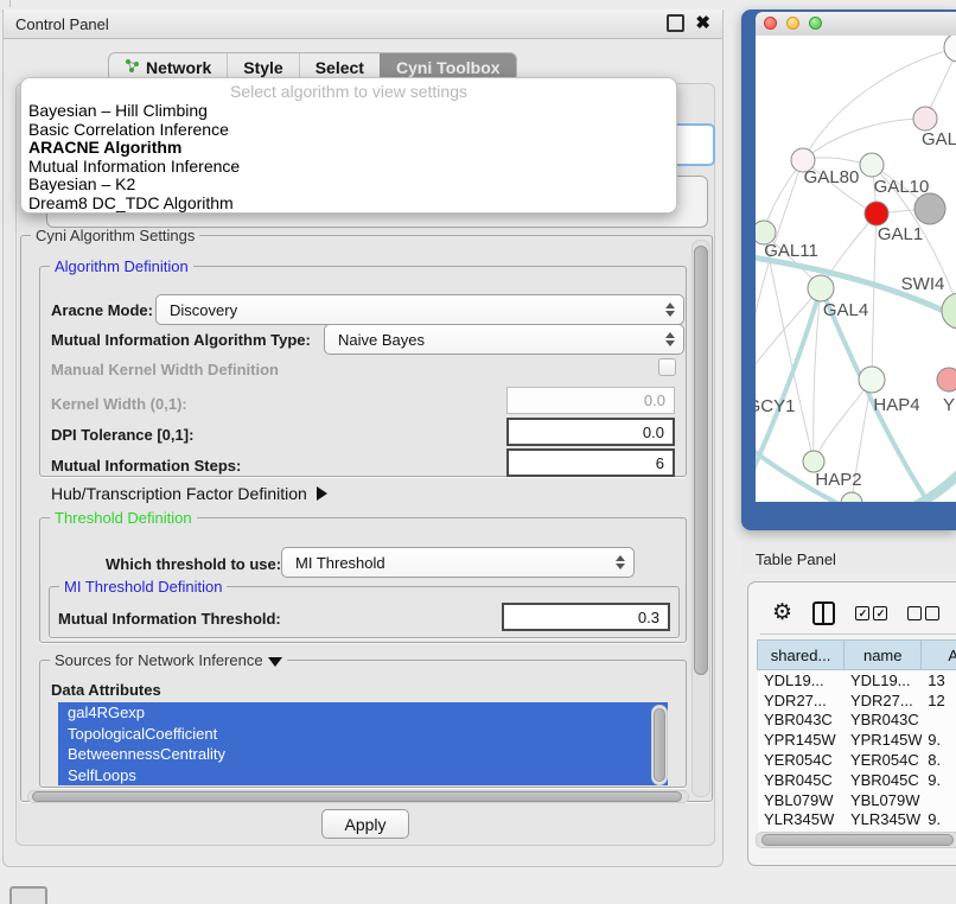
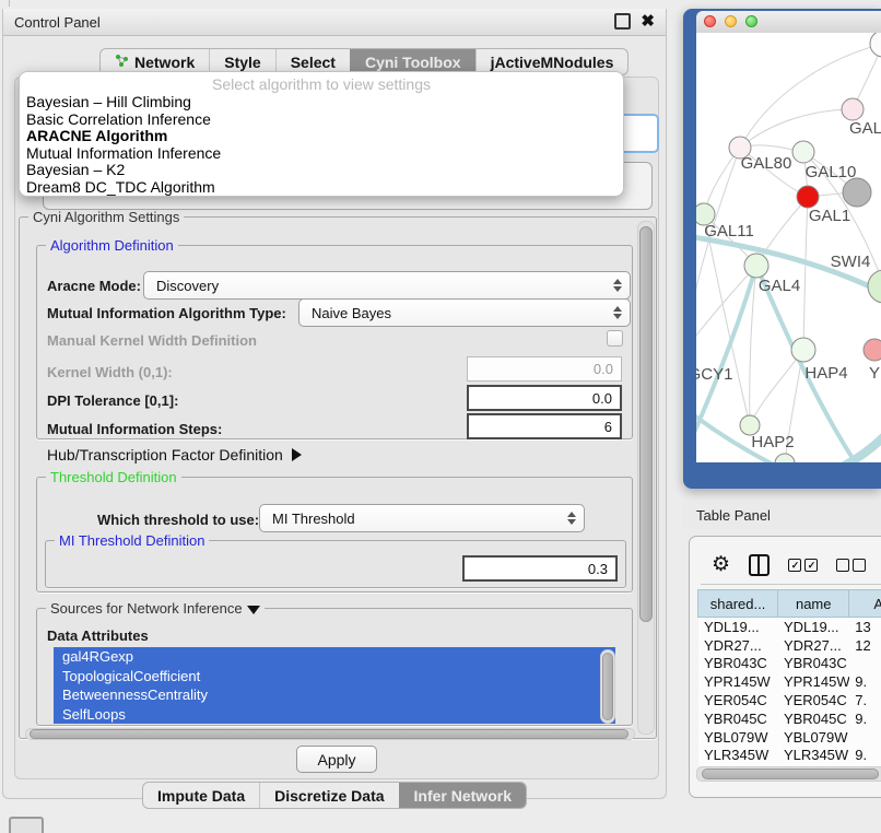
  Control Panel
  ✖
  Network
  Style
  Select
  Cyni Toolbox
+ jActiveMNodules
  Select algorithm to view settings
  Bayesian – Hill Climbing
  Basic Correlation Inference
  ARACNE Algorithm
  Mutual Information Inference
  Bayesian – K2
  Dream8 DC_TDC Algorithm
  Cyni Algorithm Settings
  Algorithm Definition
  Aracne Mode:
  Discovery
  Mutual Information Algorithm Type:
  Naive Bayes
  Manual Kernel Width Definition
  Kernel Width (0,1):
  0.0
  DPI Tolerance [0,1]:
  0.0
  Mutual Information Steps:
  6
  Hub/Transcription Factor Definition
  Threshold Definition
  Which threshold to use:
  MI Threshold
  MI Threshold Definition
- Mutual Information Threshold:
  0.3
  Sources for Network Inference
  Data Attributes
  gal4RGexp
  TopologicalCoefficient
  BetweennessCentrality
  SelfLoops
  Apply
+ Impute Data
+ Discretize Data
+ Infer Network
  GAL
  GAL80
  GAL10
  GAL1
  GAL11
  GAL4
  SWI4
  CY1
  HAP4
  Y
  HAP2
  Table Panel
  ⚙
  ✓
  ✓
  shared...
  name
  A
  YDL19...
  YDL19...
  13
  YDR27...
  YDR27...
  12
  YBR043C
  YBR043C
  YPR145W
  YPR145W
  9.
  YER054C
  YER054C
- 8.
+ 7.
  YBR045C
  YBR045C
  9.
  YBL079W
  YBL079W
  YLR345W
  YLR345W
  9.
